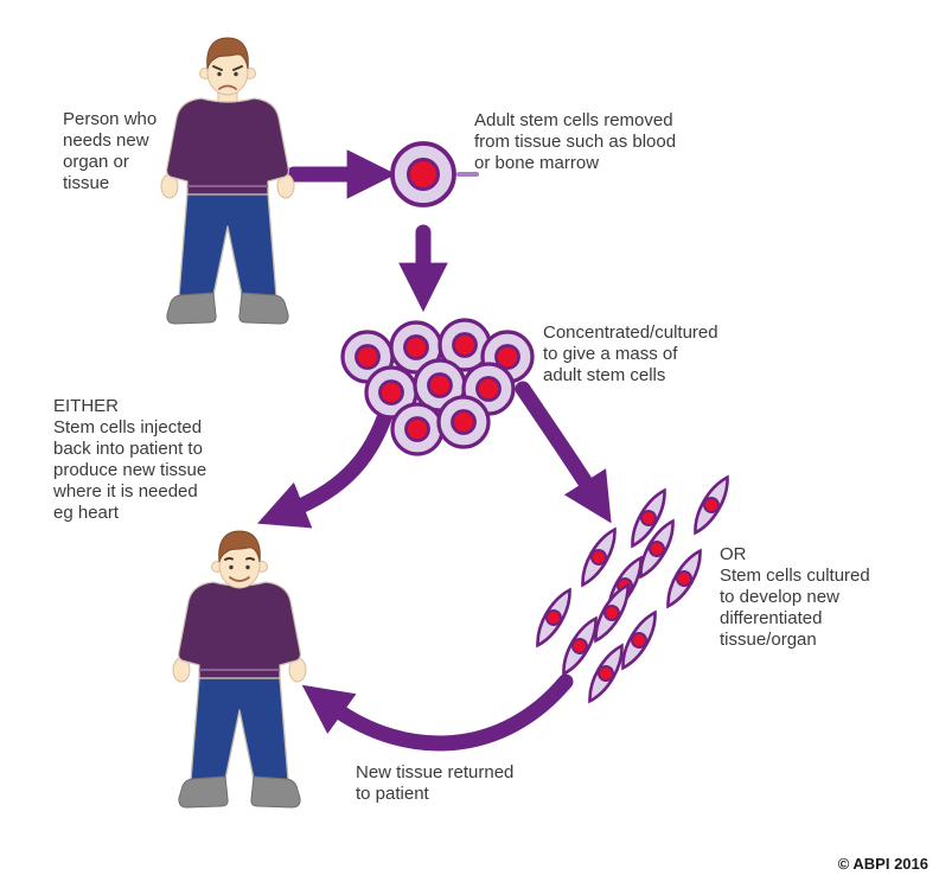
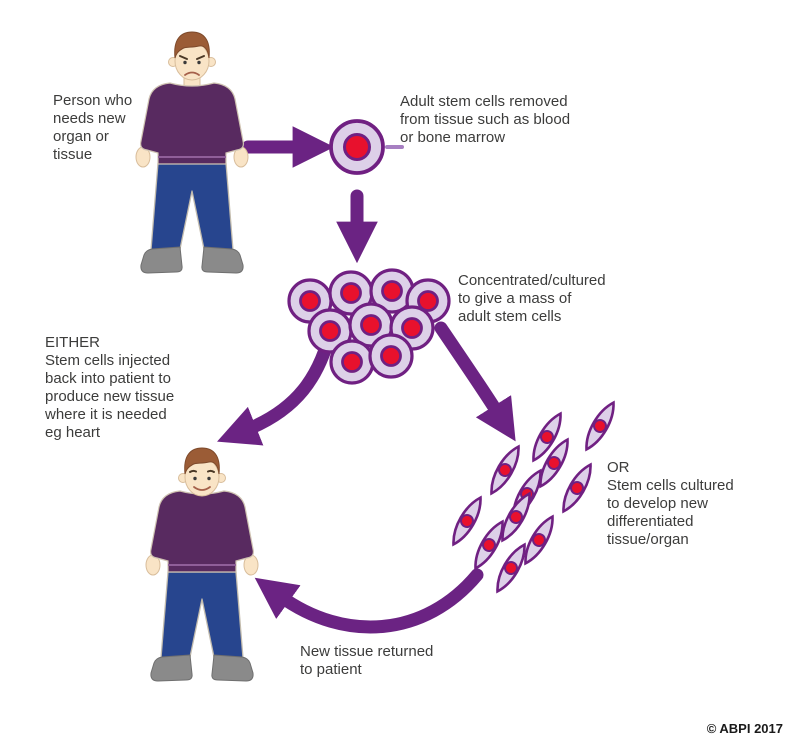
  Person who
  needs new
  organ or
  tissue
  Adult stem cells removed
  from tissue such as blood
  or bone marrow
  Concentrated/cultured
  to give a mass of
  adult stem cells
  EITHER
  Stem cells injected
  back into patient to
  produce new tissue
  where it is needed
  eg heart
  OR
  Stem cells cultured
  to develop new
  differentiated
  tissue/organ
  New tissue returned
  to patient
- © ABPI 2016
+ © ABPI 2017
